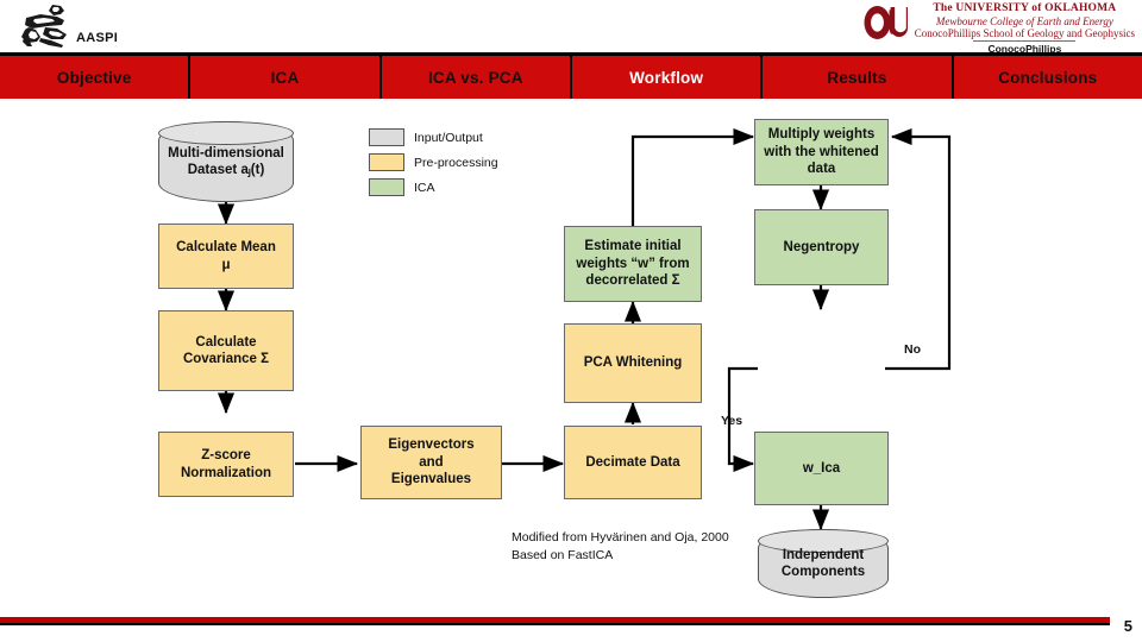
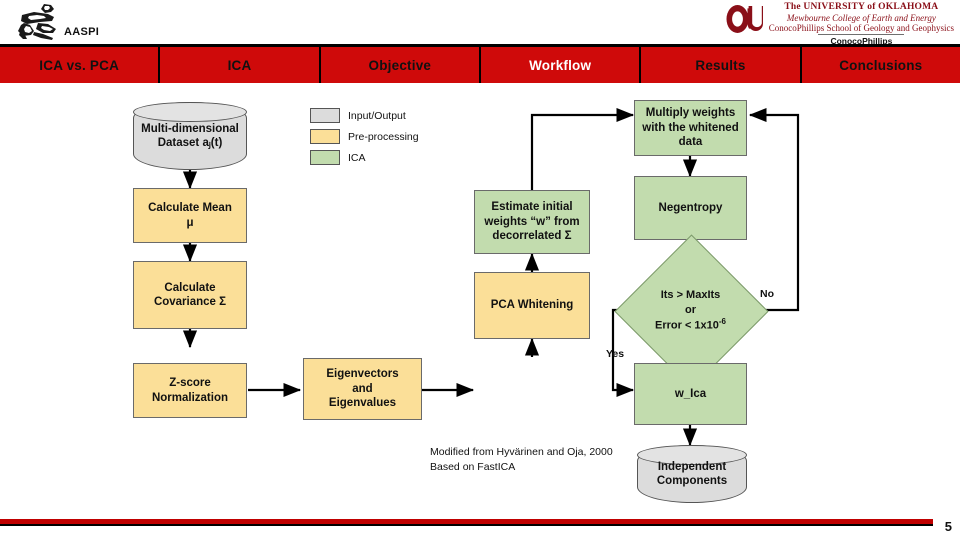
  AASPI
  The UNIVERSITY of OKLAHOMA
  Mewbourne College of Earth and Energy
  ConocoPhillips School of Geology and Geophysics
  ConocoPhillips
- Objective
+ ICA vs. PCA
  ICA
- ICA vs. PCA
+ Objective
  Workflow
  Results
  Conclusions
  Input/Output
  Pre-processing
  ICA
  Multi-dimensional
  Dataset aⱼ(t)
  Calculate Mean
  μ
  Calculate
  Covariance Σ
  Z-score
  Normalization
  Eigenvectors
  and
  Eigenvalues
- Decimate Data
  PCA Whitening
  Estimate initial
  weights “w” from
  decorrelated Σ
  Multiply weights
  with the whitened
  data
  Negentropy
+ Its > MaxIts
+ or
+ Error < 1x10-6
  w_Ica
  Independent
  Components
  Yes
  No
  Modified from Hyvärinen and Oja, 2000
  Based on FastICA
  5
